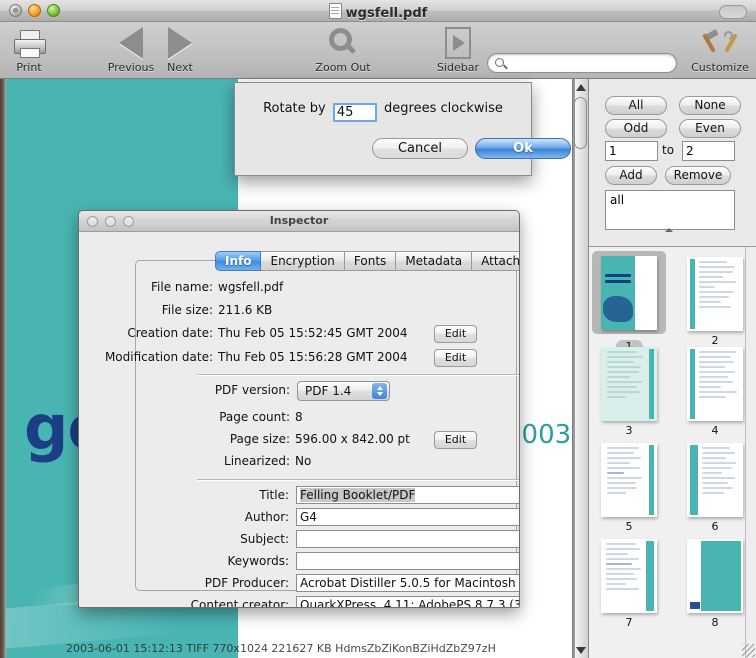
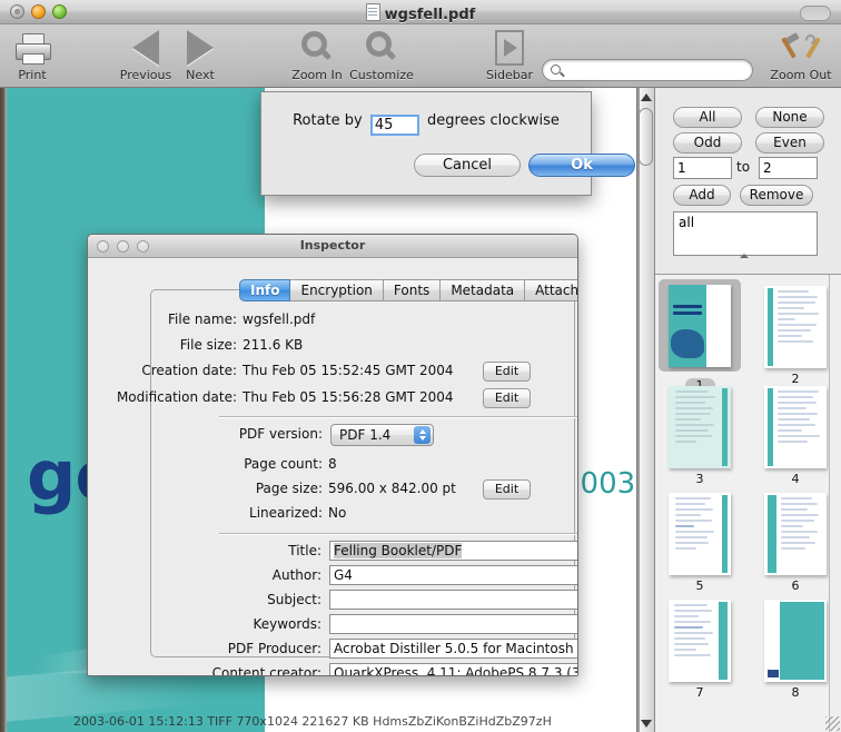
  wgsfell.pdf
  Print
  Previous
  Next
+ Zoom In
- Zoom Out
+ Customize
  Sidebar
- Customize
+ Zoom Out
  003
  2003-06-01 15:12:13 TIFF 770x1024 221627 KB HdmsZbZiKonBZiHdZbZ97zH
  All
  None
  Odd
  Even
  1
  to
  2
  Add
  Remove
  all
  2
  3
  4
  5
  6
  7
  8
  Inspector
  Info
  Encryption
  Fonts
  Metadata
  File name:
  wgsfell.pdf
  File size:
  211.6 KB
  Creation date:
  Thu Feb 05 15:52:45 GMT 2004
  Edit
  Modification date:
  Thu Feb 05 15:56:28 GMT 2004
  Edit
  PDF version:
  PDF 1.4
  Page count:
  8
  Page size:
  596.00 x 842.00 pt
  Edit
  Linearized:
  No
  Title:
  Felling Booklet/PDF
  Author:
  G4
  Subject:
  Keywords:
  PDF Producer:
  Acrobat Distiller 5.0.5 for Macintosh
  Content creator:
  QuarkXPress. 4.11: AdobePS 8.7.3 (3
  Rotate by 45 degrees clockwise
  Cancel
  Ok
